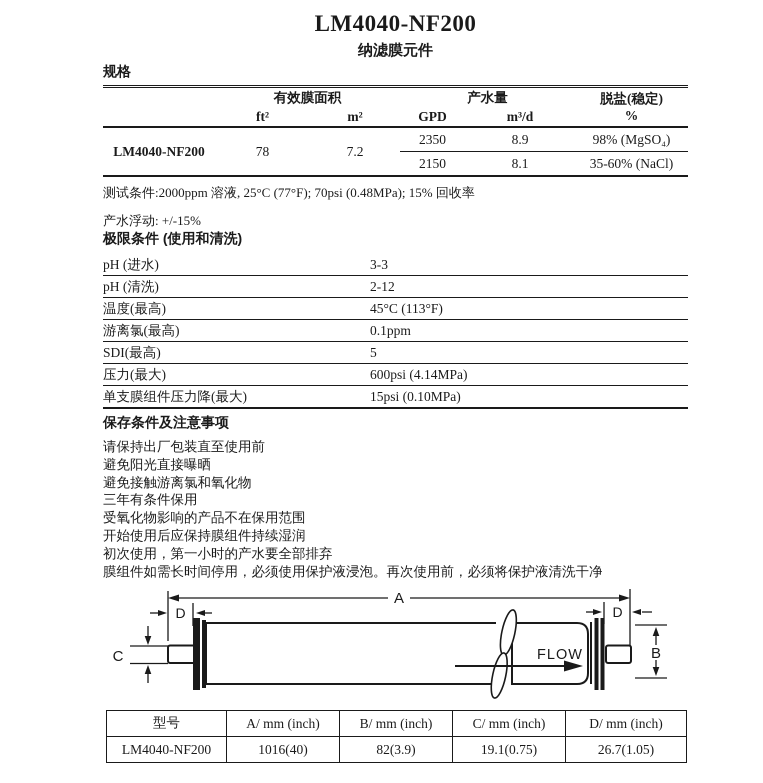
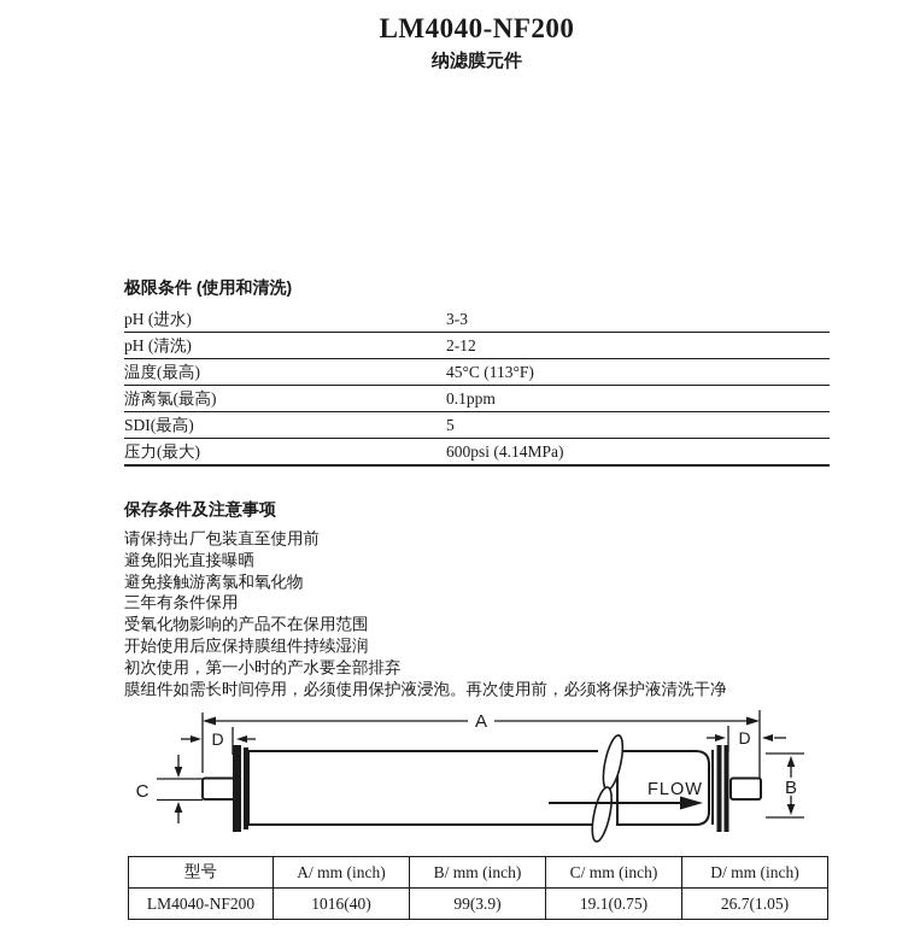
  LM4040-NF200
  纳滤膜元件
- 规格
- 	有效膜面积	产水量	脱盐(稳定) %
- ft²	m²	GPD	m³/d
- LM4040-NF200	78	7.2	2350	8.9	98% (MgSO₄)
- 2150	8.1	35-60% (NaCl)
- 测试条件:2000ppm 溶液, 25°C (77°F); 70psi (0.48MPa); 15% 回收率
- 产水浮动: +/-15%
  极限条件 (使用和清洗)
  pH (进水)	3-3
  pH (清洗)	2-12
  温度(最高)	45°C (113°F)
  游离氯(最高)	0.1ppm
  SDI(最高)	5
  压力(最大)	600psi (4.14MPa)
- 单支膜组件压力降(最大)	15psi (0.10MPa)
  保存条件及注意事项
  请保持出厂包装直至使用前
  避免阳光直接曝晒
  避免接触游离氯和氧化物
  三年有条件保用
  受氧化物影响的产品不在保用范围
  开始使用后应保持膜组件持续湿润
  初次使用，第一小时的产水要全部排弃
  膜组件如需长时间停用，必须使用保护液浸泡。再次使用前，必须将保护液清洗干净
  A
  D
  D
  C
  B
  FLOW
  型号	A/ mm (inch)	B/ mm (inch)	C/ mm (inch)	D/ mm (inch)
- LM4040-NF200	1016(40)	82(3.9)	19.1(0.75)	26.7(1.05)
+ LM4040-NF200	1016(40)	99(3.9)	19.1(0.75)	26.7(1.05)
